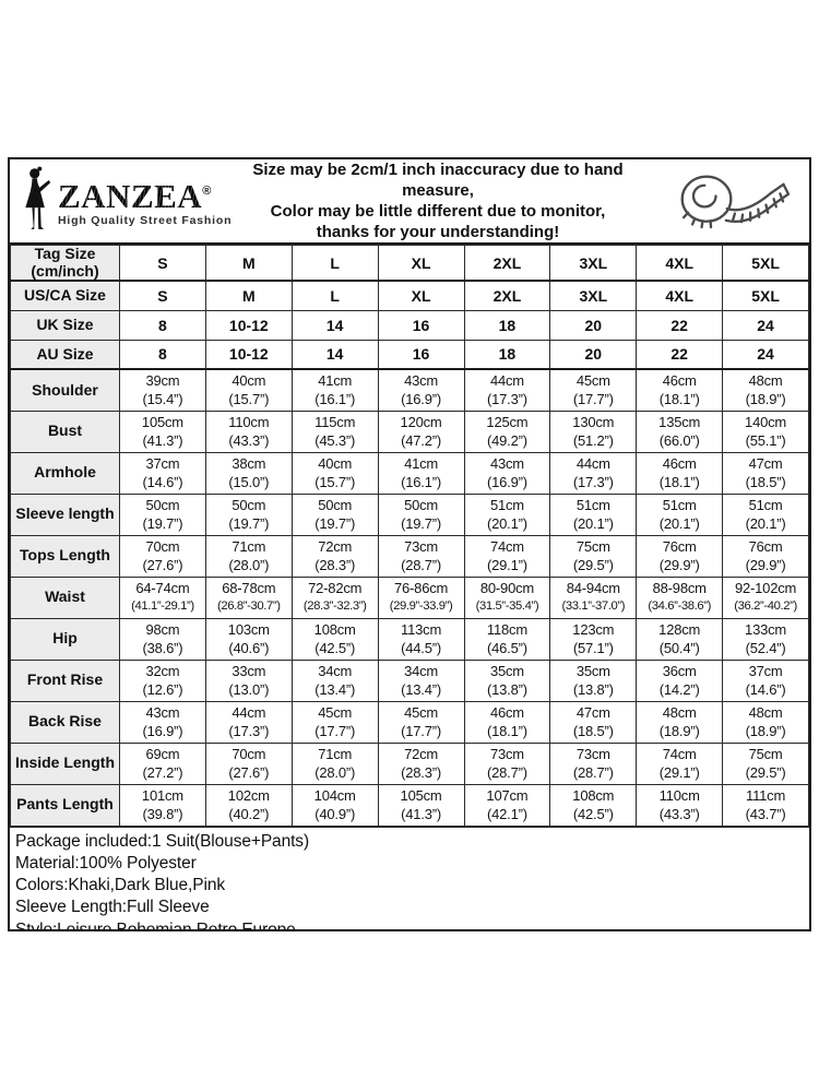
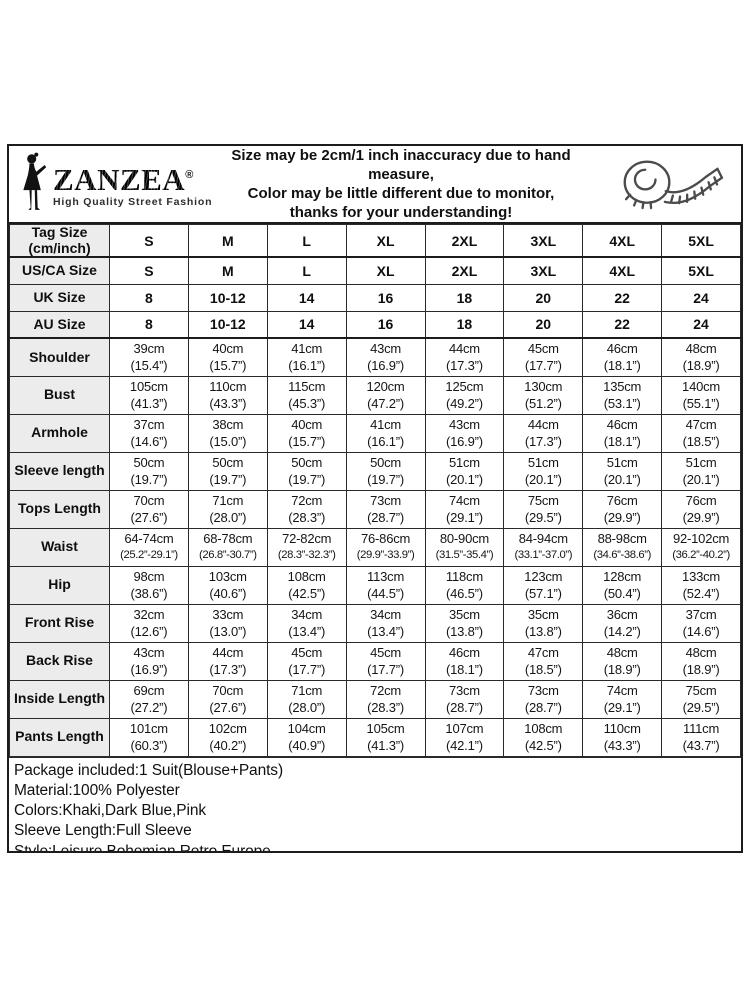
  ZANZEA®
  High Quality Street Fashion
  Size may be 2cm/1 inch inaccuracy due to hand measure,
  Color may be little different due to monitor,
  thanks for your understanding!
  Tag Size(cm/inch)	S	M	L	XL	2XL	3XL	4XL	5XL
  US/CA Size	S	M	L	XL	2XL	3XL	4XL	5XL
  UK Size	8	10-12	14	16	18	20	22	24
  AU Size	8	10-12	14	16	18	20	22	24
  Shoulder	39cm(15.4”)	40cm(15.7”)	41cm(16.1”)	43cm(16.9”)	44cm(17.3”)	45cm(17.7”)	46cm(18.1”)	48cm(18.9”)
- Bust	105cm(41.3”)	110cm(43.3”)	115cm(45.3”)	120cm(47.2”)	125cm(49.2”)	130cm(51.2”)	135cm(66.0”)	140cm(55.1”)
+ Bust	105cm(41.3”)	110cm(43.3”)	115cm(45.3”)	120cm(47.2”)	125cm(49.2”)	130cm(51.2”)	135cm(53.1”)	140cm(55.1”)
  Armhole	37cm(14.6”)	38cm(15.0”)	40cm(15.7”)	41cm(16.1”)	43cm(16.9”)	44cm(17.3”)	46cm(18.1”)	47cm(18.5”)
  Sleeve length	50cm(19.7”)	50cm(19.7”)	50cm(19.7”)	50cm(19.7”)	51cm(20.1”)	51cm(20.1”)	51cm(20.1”)	51cm(20.1”)
  Tops Length	70cm(27.6”)	71cm(28.0”)	72cm(28.3”)	73cm(28.7”)	74cm(29.1”)	75cm(29.5”)	76cm(29.9”)	76cm(29.9”)
- Waist	64-74cm(41.1”-29.1”)	68-78cm(26.8”-30.7”)	72-82cm(28.3”-32.3”)	76-86cm(29.9”-33.9”)	80-90cm(31.5”-35.4”)	84-94cm(33.1”-37.0”)	88-98cm(34.6”-38.6”)	92-102cm(36.2”-40.2”)
+ Waist	64-74cm(25.2”-29.1”)	68-78cm(26.8”-30.7”)	72-82cm(28.3”-32.3”)	76-86cm(29.9”-33.9”)	80-90cm(31.5”-35.4”)	84-94cm(33.1”-37.0”)	88-98cm(34.6”-38.6”)	92-102cm(36.2”-40.2”)
  Hip	98cm(38.6”)	103cm(40.6”)	108cm(42.5”)	113cm(44.5”)	118cm(46.5”)	123cm(57.1”)	128cm(50.4”)	133cm(52.4”)
  Front Rise	32cm(12.6”)	33cm(13.0”)	34cm(13.4”)	34cm(13.4”)	35cm(13.8”)	35cm(13.8”)	36cm(14.2”)	37cm(14.6”)
  Back Rise	43cm(16.9”)	44cm(17.3”)	45cm(17.7”)	45cm(17.7”)	46cm(18.1”)	47cm(18.5”)	48cm(18.9”)	48cm(18.9”)
  Inside Length	69cm(27.2”)	70cm(27.6”)	71cm(28.0”)	72cm(28.3”)	73cm(28.7”)	73cm(28.7”)	74cm(29.1”)	75cm(29.5”)
- Pants Length	101cm(39.8”)	102cm(40.2”)	104cm(40.9”)	105cm(41.3”)	107cm(42.1”)	108cm(42.5”)	110cm(43.3”)	111cm(43.7”)
+ Pants Length	101cm(60.3”)	102cm(40.2”)	104cm(40.9”)	105cm(41.3”)	107cm(42.1”)	108cm(42.5”)	110cm(43.3”)	111cm(43.7”)
  Package included:1 Suit(Blouse+Pants)
  Material:100% Polyester
  Colors:Khaki,Dark Blue,Pink
  Sleeve Length:Full Sleeve
